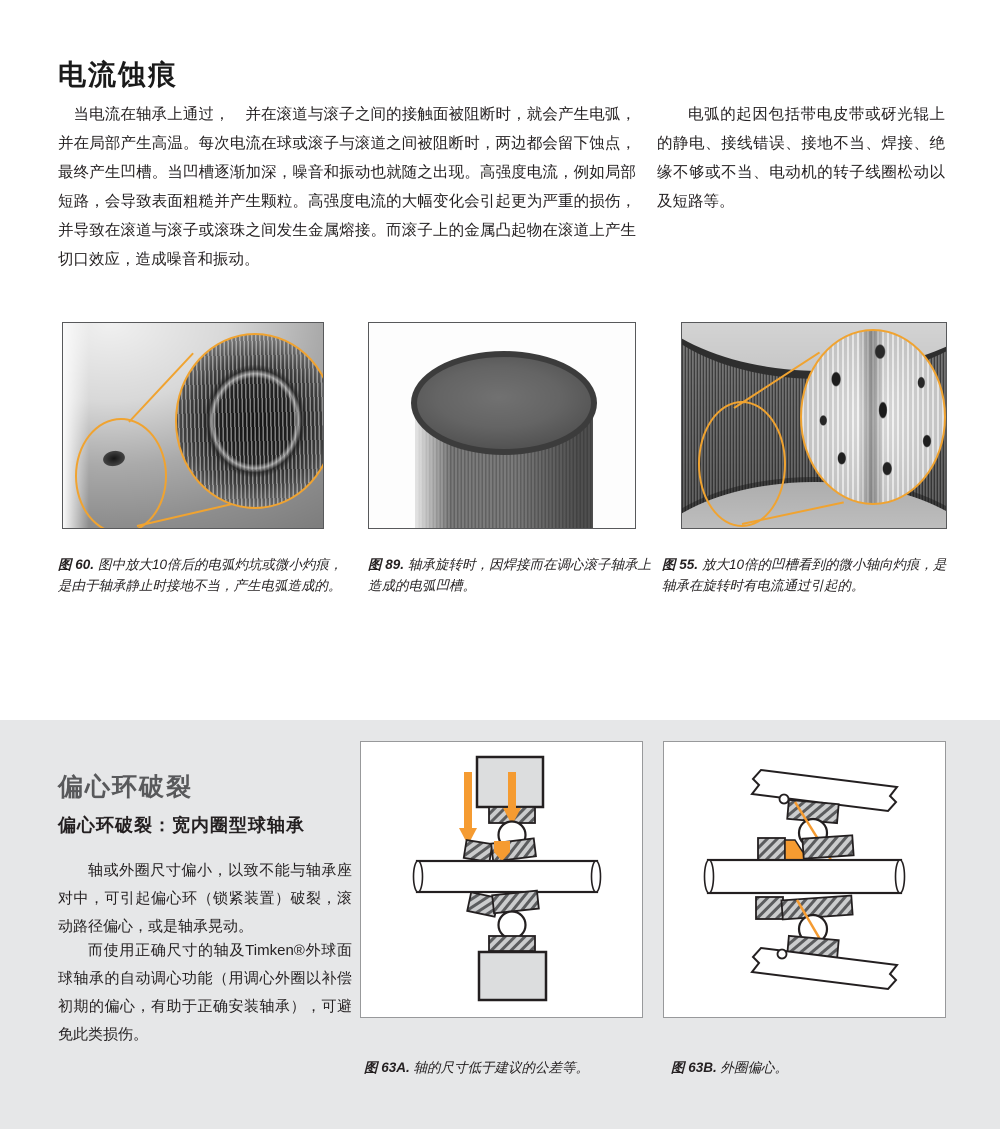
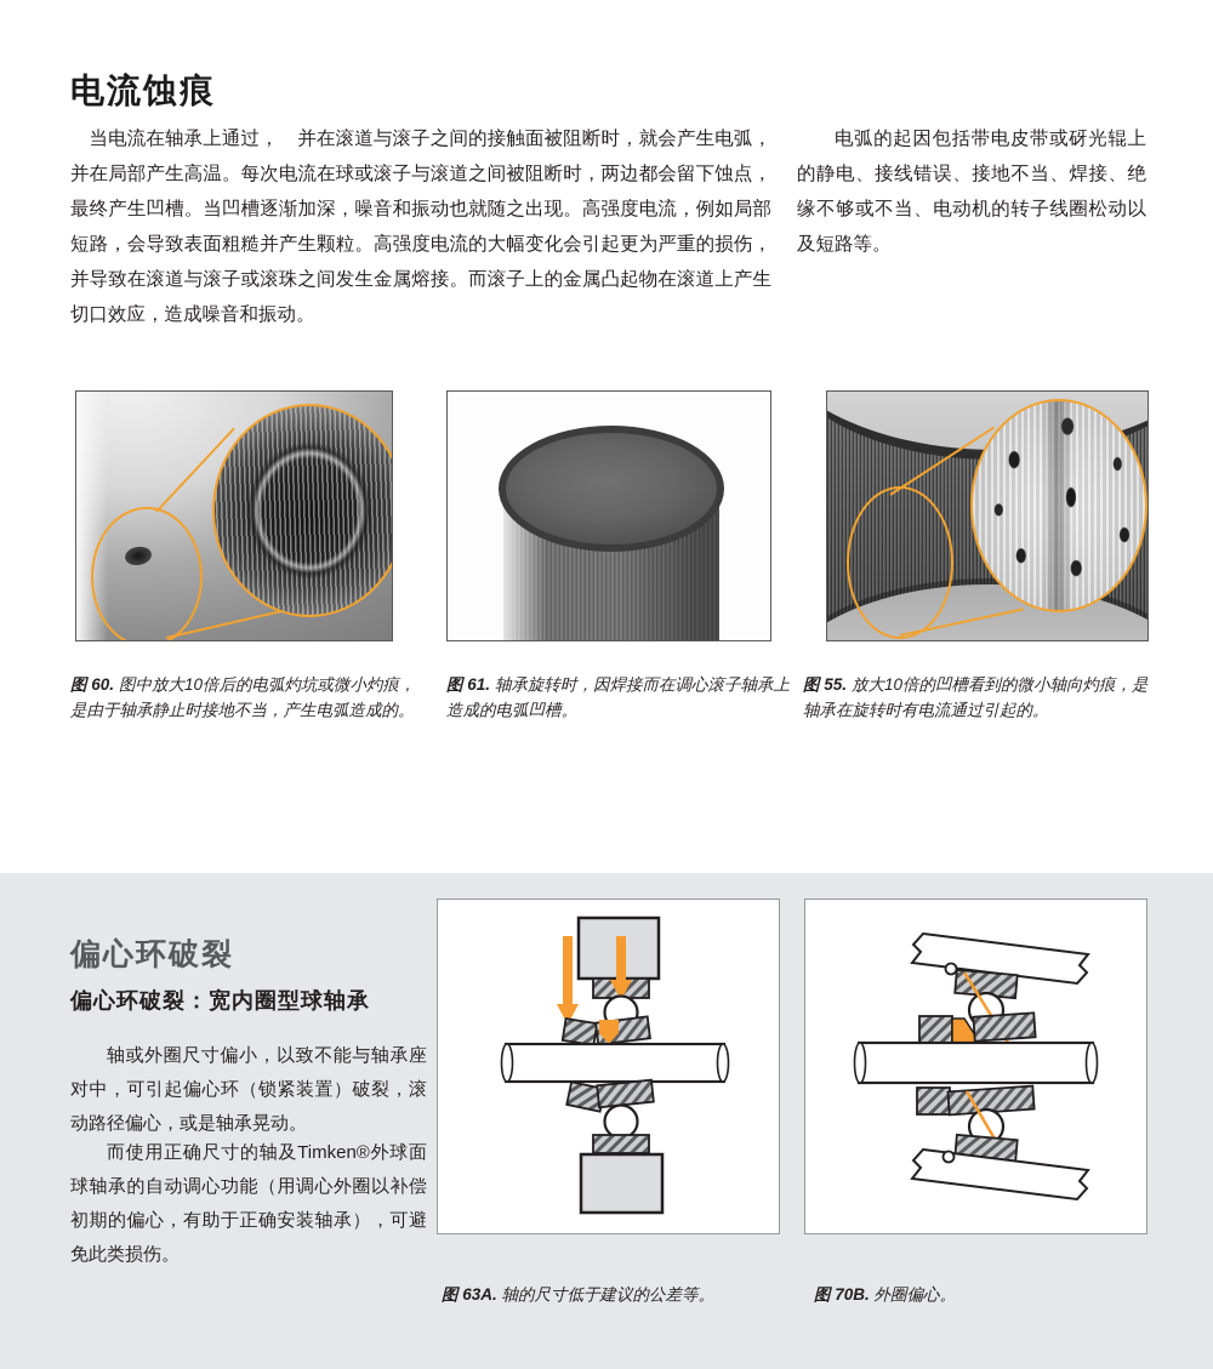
  电流蚀痕
  当电流在轴承上通过， 并在滚道与滚子之间的接触面被阻断时，就会产生电弧，并在局部产生高温。每次电流在球或滚子与滚道之间被阻断时，两边都会留下蚀点，最终产生凹槽。当凹槽逐渐加深，噪音和振动也就随之出现。高强度电流，例如局部短路，会导致表面粗糙并产生颗粒。高强度电流的大幅变化会引起更为严重的损伤，并导致在滚道与滚子或滚珠之间发生金属熔接。而滚子上的金属凸起物在滚道上产生切口效应，造成噪音和振动。
  电弧的起因包括带电皮带或砑光辊上的静电、接线错误、接地不当、焊接、绝缘不够或不当、电动机的转子线圈松动以及短路等。
  图 60. 图中放大10倍后的电弧灼坑或微小灼痕，是由于轴承静止时接地不当，产生电弧造成的。
- 图 89. 轴承旋转时，因焊接而在调心滚子轴承上造成的电弧凹槽。
+ 图 61. 轴承旋转时，因焊接而在调心滚子轴承上造成的电弧凹槽。
  图 55. 放大10倍的凹槽看到的微小轴向灼痕，是轴承在旋转时有电流通过引起的。
  偏心环破裂
  偏心环破裂：宽内圈型球轴承
  轴或外圈尺寸偏小，以致不能与轴承座对中，可引起偏心环（锁紧装置）破裂，滚动路径偏心，或是轴承晃动。
  而使用正确尺寸的轴及Timken®外球面球轴承的自动调心功能（用调心外圈以补偿初期的偏心，有助于正确安装轴承），可避免此类损伤。
  图 63A. 轴的尺寸低于建议的公差等。
- 图 63B. 外圈偏心。
+ 图 70B. 外圈偏心。
